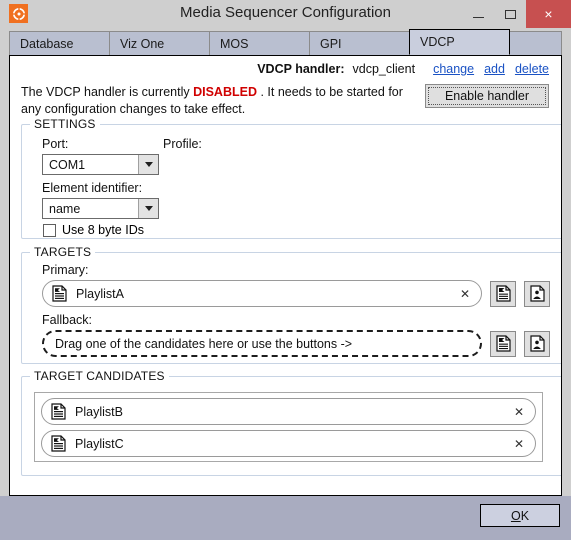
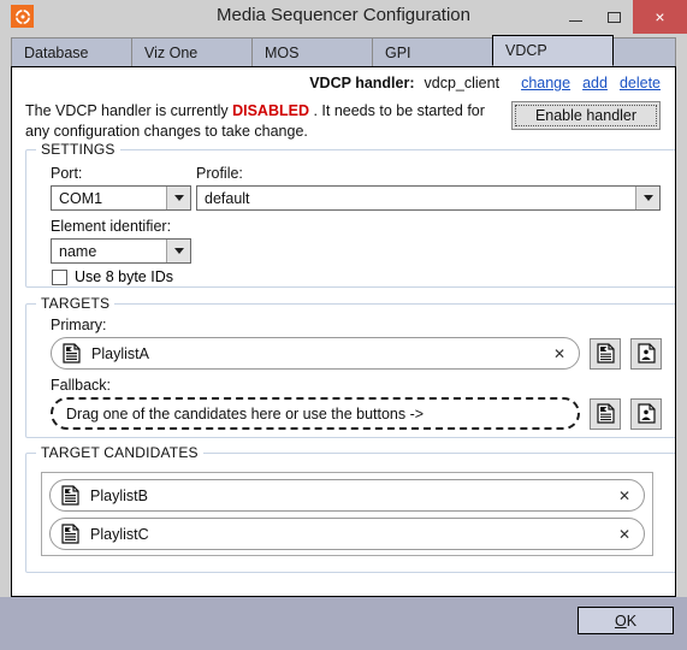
  Media Sequencer Configuration
  ×
  Database
  Viz One
  MOS
  GPI
  VDCP
  VDCP handler:
  vdcp_client
  change
  add
  delete
- The VDCP handler is currently DISABLED . It needs to be started for any configuration changes to take effect.
+ The VDCP handler is currently DISABLED . It needs to be started for any configuration changes to take change.
  Enable handler
  SETTINGS
  Port:
  COM1
  Profile:
+ default
  Element identifier:
  name
  Use 8 byte IDs
  TARGETS
  Primary:
  PlaylistA
  ✕
  Fallback:
  Drag one of the candidates here or use the buttons ->
  TARGET CANDIDATES
  PlaylistB
  ✕
  PlaylistC
  ✕
  O
  K
